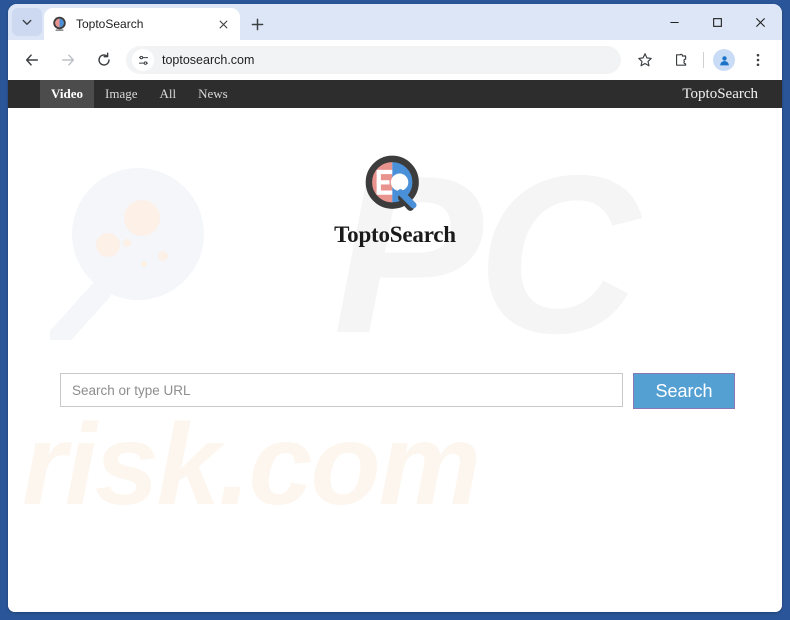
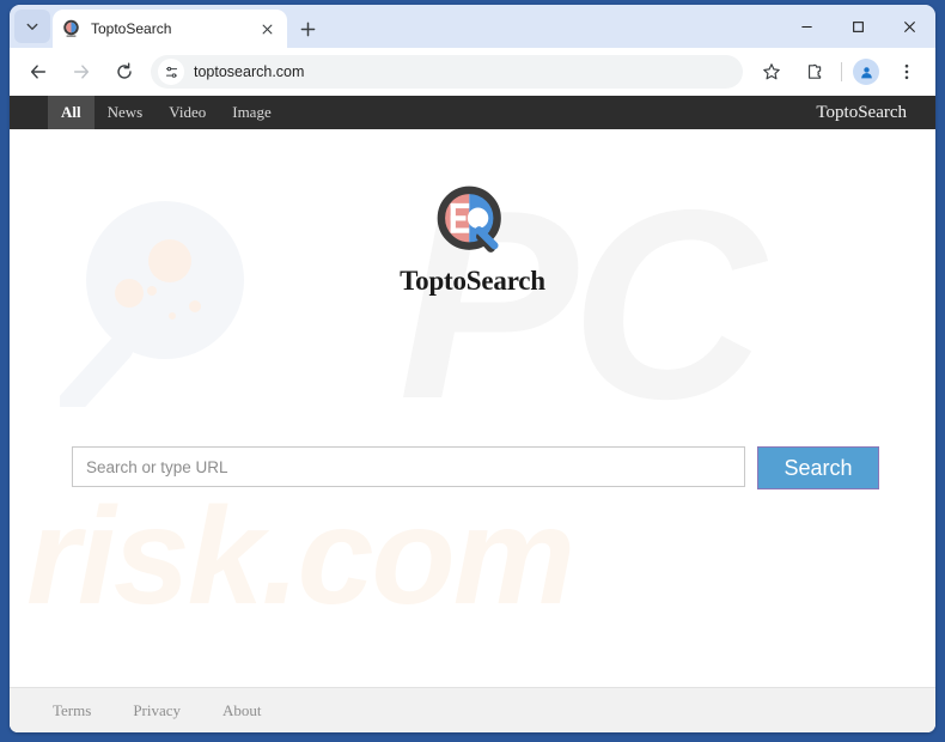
  ToptoSearch
  toptosearch.com
- Video
+ All
- Image
+ News
- All
+ Video
- News
+ Image
  ToptoSearch
  PC
  risk.com
  ToptoSearch
  Search or type URL
  Search
+ Terms
+ Privacy
+ About
